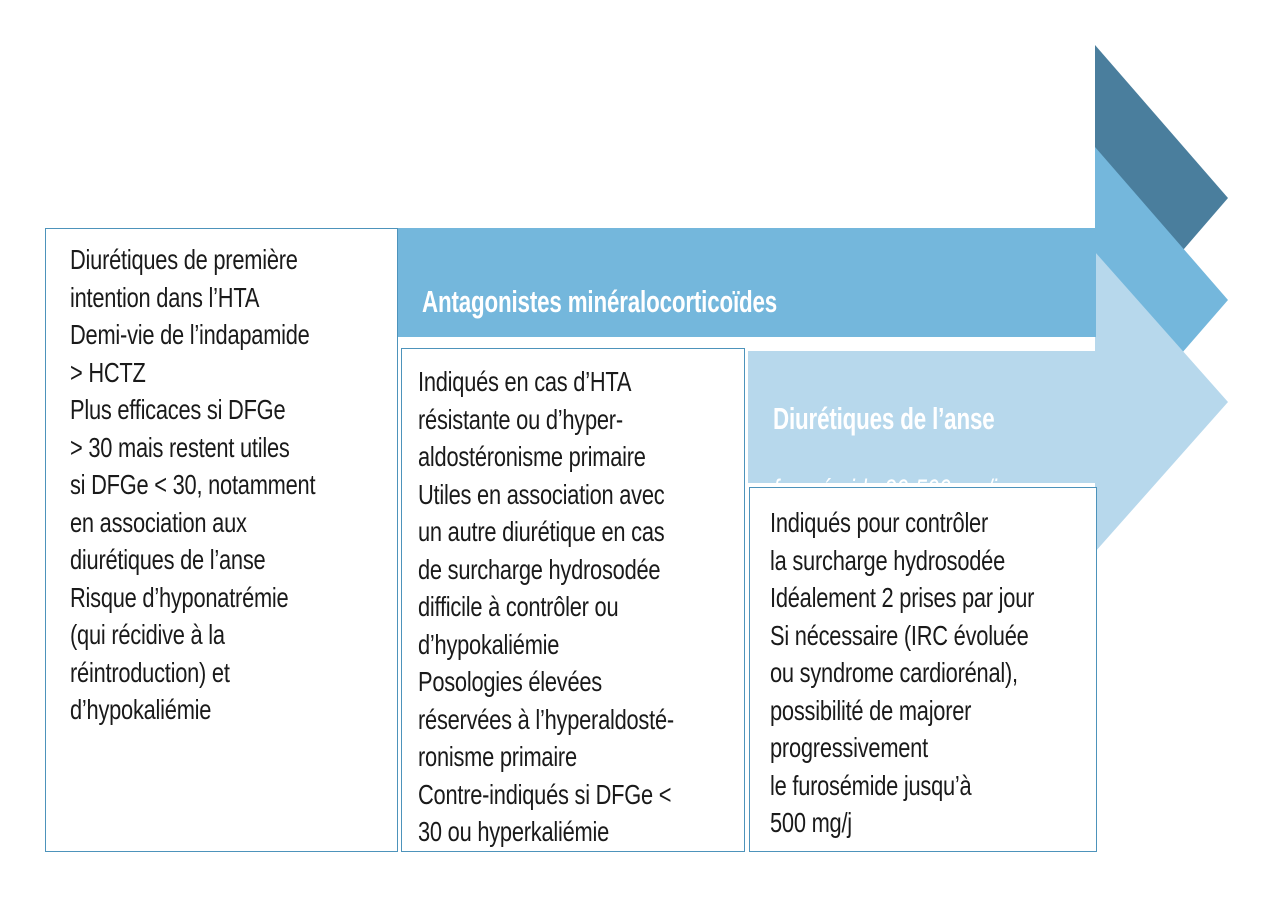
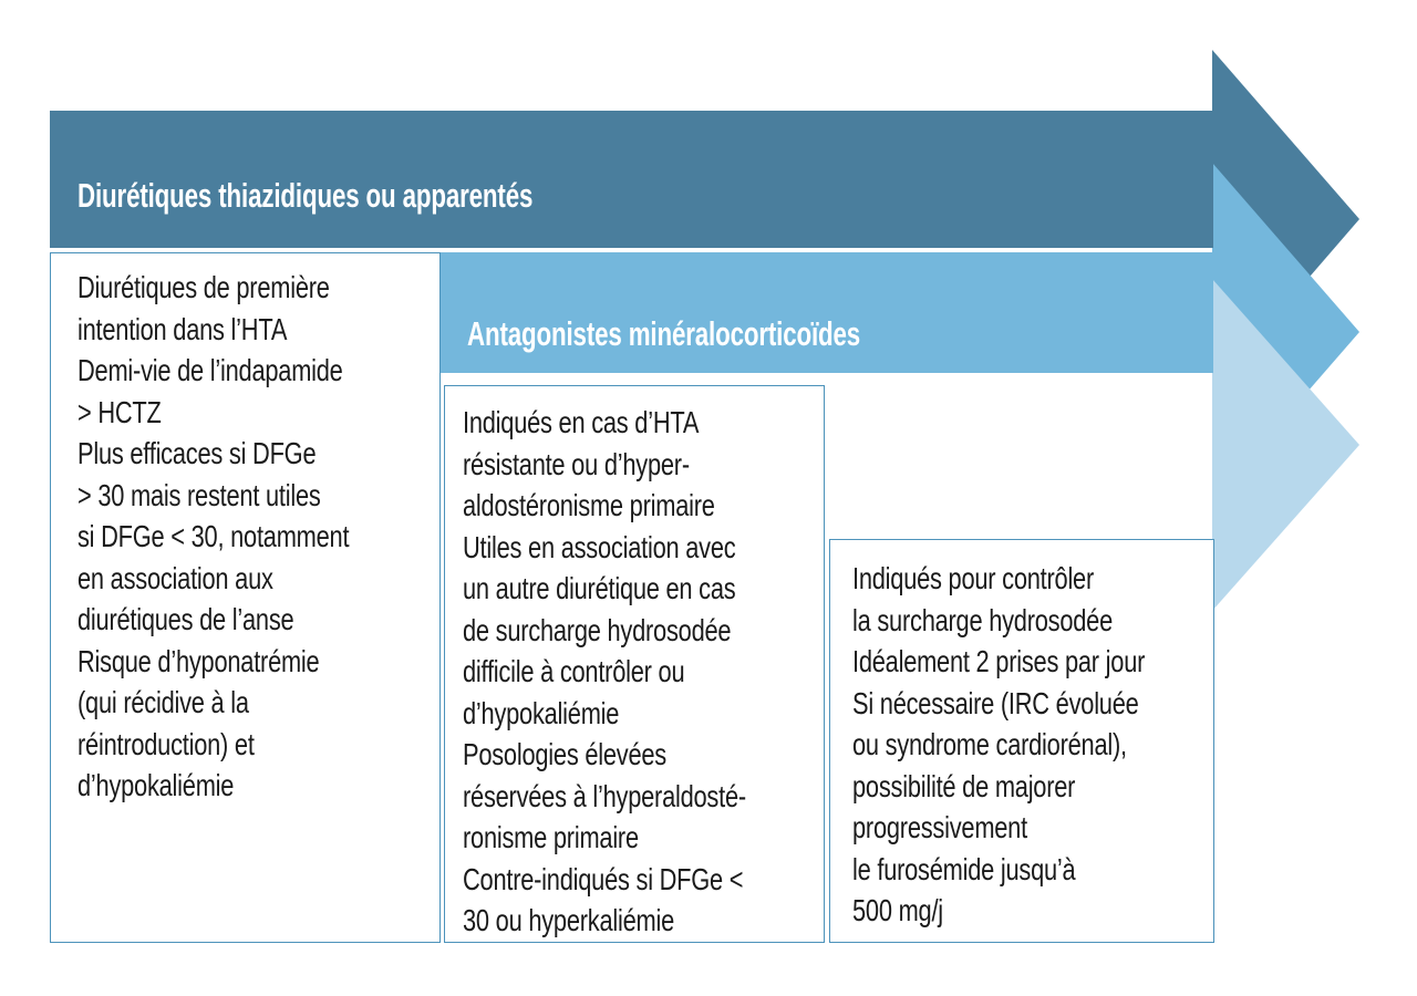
+ Diurétiques thiazidiques ou apparentés
  Antagonistes minéralocorticoïdes
- Diurétiques de l’anse
  Diurétiques de première
  intention dans l’HTA
  Demi-vie de l’indapamide
  > HCTZ
  Plus efficaces si DFGe
  > 30 mais restent utiles
  si DFGe < 30, notamment
  en association aux
  diurétiques de l’anse
  Risque d’hyponatrémie
  (qui récidive à la
  réintroduction) et
  d’hypokaliémie
  Indiqués en cas d’HTA
  résistante ou d’hyper-
  aldostéronisme primaire
  Utiles en association avec
  un autre diurétique en cas
  de surcharge hydrosodée
  difficile à contrôler ou
  d’hypokaliémie
  Posologies élevées
  réservées à l’hyperaldosté-
  ronisme primaire
  Contre-indiqués si DFGe <
  30 ou hyperkaliémie
  Indiqués pour contrôler
  la surcharge hydrosodée
  Idéalement 2 prises par jour
  Si nécessaire (IRC évoluée
  ou syndrome cardiorénal),
  possibilité de majorer
  progressivement
  le furosémide jusqu’à
  500 mg/j
